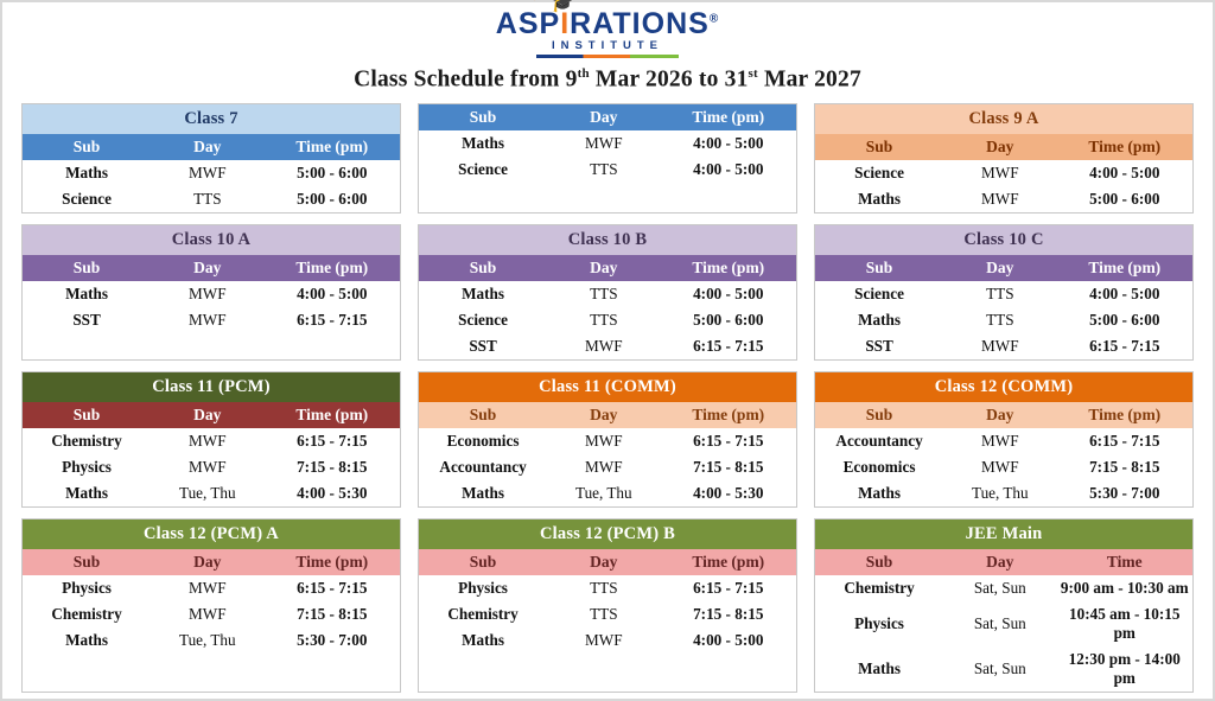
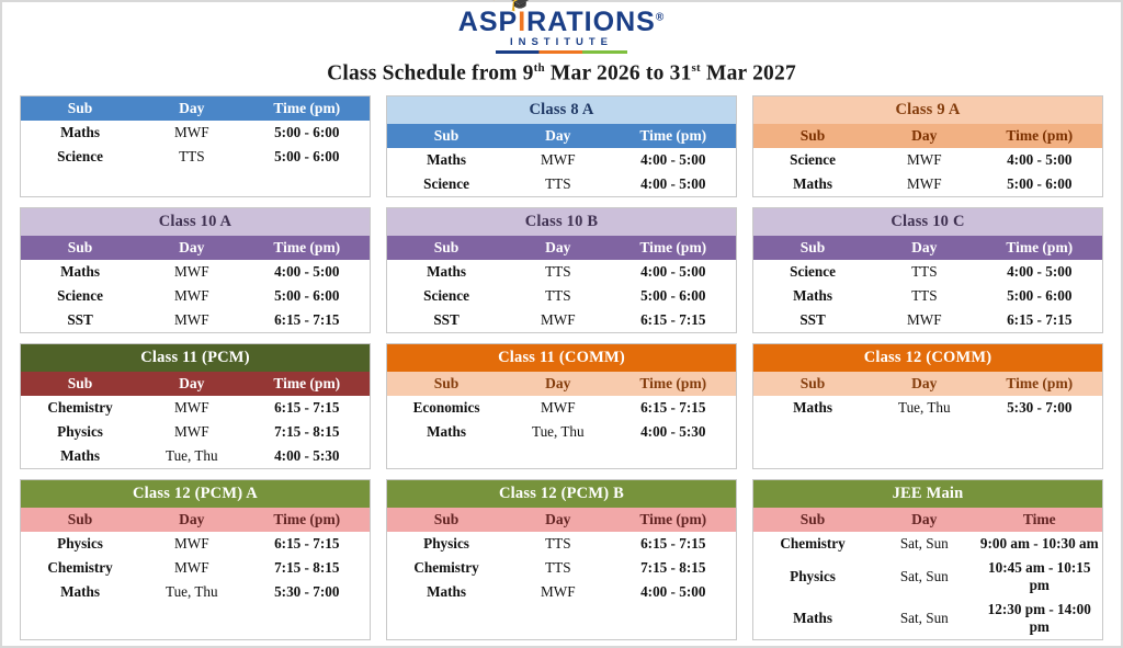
  🎓
  ASPIRATIONS®
  INSTITUTE
  Class Schedule from 9th Mar 2026 to 31st Mar 2027
- Class 7
  Sub	Day	Time (pm)
  Maths	MWF	5:00 - 6:00
  Science	TTS	5:00 - 6:00
+ Class 8 A
  Sub	Day	Time (pm)
  Maths	MWF	4:00 - 5:00
  Science	TTS	4:00 - 5:00
  Class 9 A
  Sub	Day	Time (pm)
  Science	MWF	4:00 - 5:00
  Maths	MWF	5:00 - 6:00
  Class 10 A
  Sub	Day	Time (pm)
  Maths	MWF	4:00 - 5:00
+ Science	MWF	5:00 - 6:00
  SST	MWF	6:15 - 7:15
  Class 10 B
  Sub	Day	Time (pm)
  Maths	TTS	4:00 - 5:00
  Science	TTS	5:00 - 6:00
  SST	MWF	6:15 - 7:15
  Class 10 C
  Sub	Day	Time (pm)
  Science	TTS	4:00 - 5:00
  Maths	TTS	5:00 - 6:00
  SST	MWF	6:15 - 7:15
  Class 11 (PCM)
  Sub	Day	Time (pm)
  Chemistry	MWF	6:15 - 7:15
  Physics	MWF	7:15 - 8:15
  Maths	Tue, Thu	4:00 - 5:30
  Class 11 (COMM)
  Sub	Day	Time (pm)
  Economics	MWF	6:15 - 7:15
- Accountancy	MWF	7:15 - 8:15
  Maths	Tue, Thu	4:00 - 5:30
  Class 12 (COMM)
  Sub	Day	Time (pm)
- Accountancy	MWF	6:15 - 7:15
- Economics	MWF	7:15 - 8:15
  Maths	Tue, Thu	5:30 - 7:00
  Class 12 (PCM) A
  Sub	Day	Time (pm)
  Physics	MWF	6:15 - 7:15
  Chemistry	MWF	7:15 - 8:15
  Maths	Tue, Thu	5:30 - 7:00
  Class 12 (PCM) B
  Sub	Day	Time (pm)
  Physics	TTS	6:15 - 7:15
  Chemistry	TTS	7:15 - 8:15
  Maths	MWF	4:00 - 5:00
  JEE Main
  Sub	Day	Time
  Chemistry	Sat, Sun	9:00 am - 10:30 am
  Physics	Sat, Sun	10:45 am - 10:15 pm
  Maths	Sat, Sun	12:30 pm - 14:00 pm
